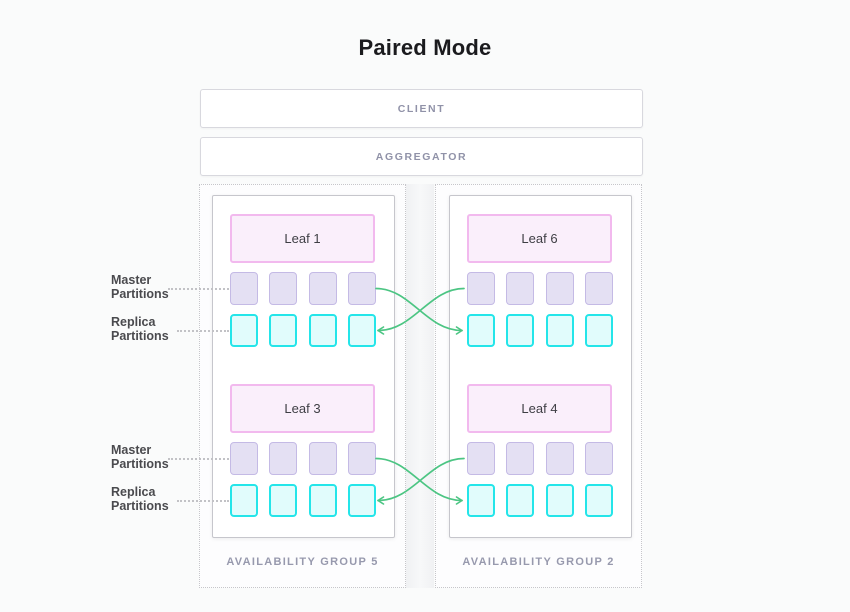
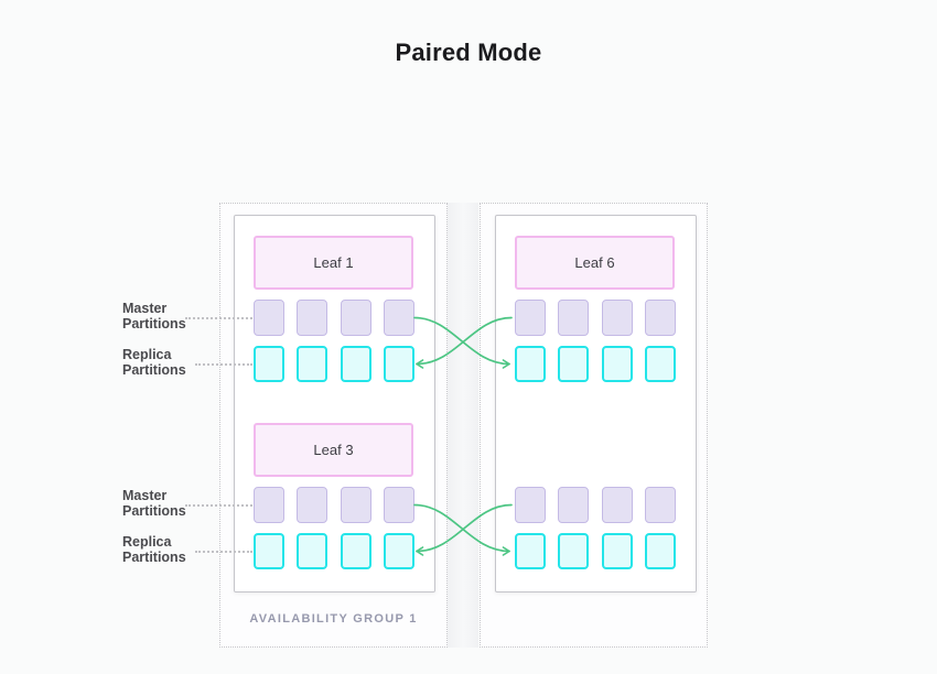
  Paired Mode
- CLIENT
- AGGREGATOR
  Leaf 1
  Leaf 3
- AVAILABILITY GROUP 5
+ AVAILABILITY GROUP 1
  Leaf 6
- Leaf 4
- AVAILABILITY GROUP 2
  Master Partitions
  Replica Partitions
  Master Partitions
  Replica Partitions
